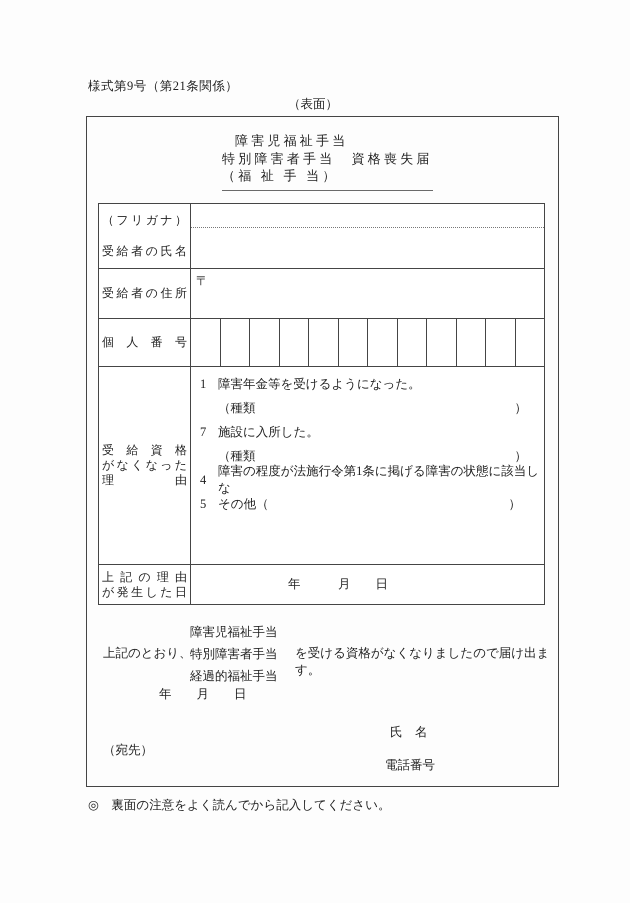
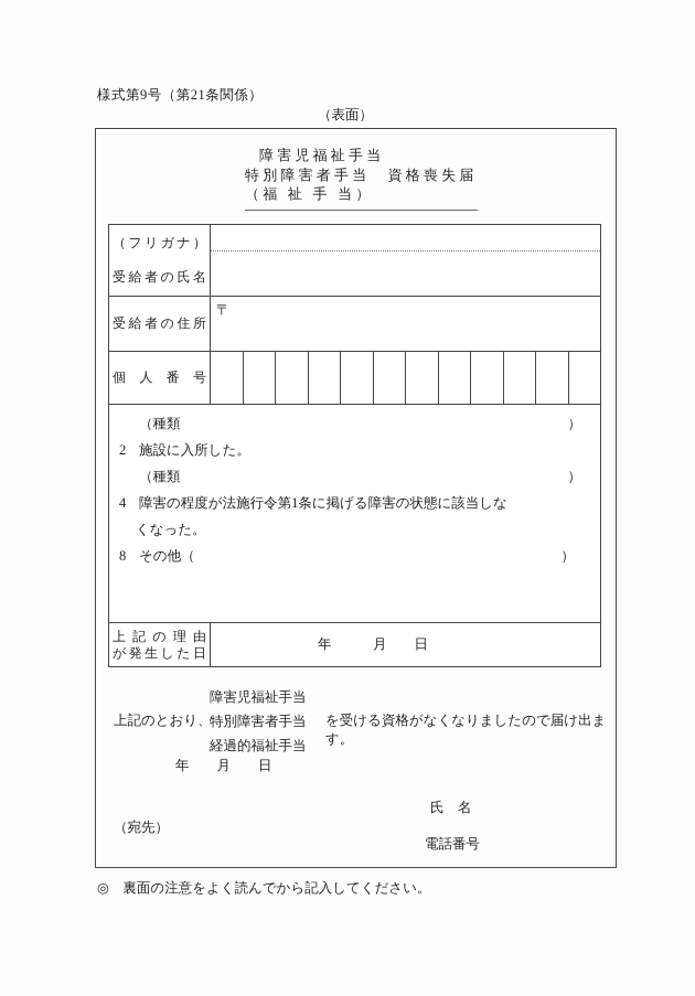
  様式第9号（第21条関係）
  （表面）
  障害児福祉手当
  特別障害者手当 資格喪失届
  （福 祉 手 当）
  （フリガナ）
  受給者の氏名
  受給者の住所
  〒
  個 人 番 号
- 受 給 資 格
- がなくなった
- 理 由
- 1
- 障害年金等を受けるようになった。
  （種類
  ）
- 7
+ 2
  施設に入所した。
  （種類
  ）
  4
  障害の程度が法施行令第1条に掲げる障害の状態に該当しな
+ くなった。
- 5 その他（
+ 8 その他（
  ）
  上記の理由
  が発生した日
  年 月 日
  上記のとおり、
  障害児福祉手当
  特別障害者手当
  経過的福祉手当
  を受ける資格がなくなりましたので届け出ます。
  年 月 日
  氏 名
  （宛先）
  電話番号
  ◎ 裏面の注意をよく読んでから記入してください。
